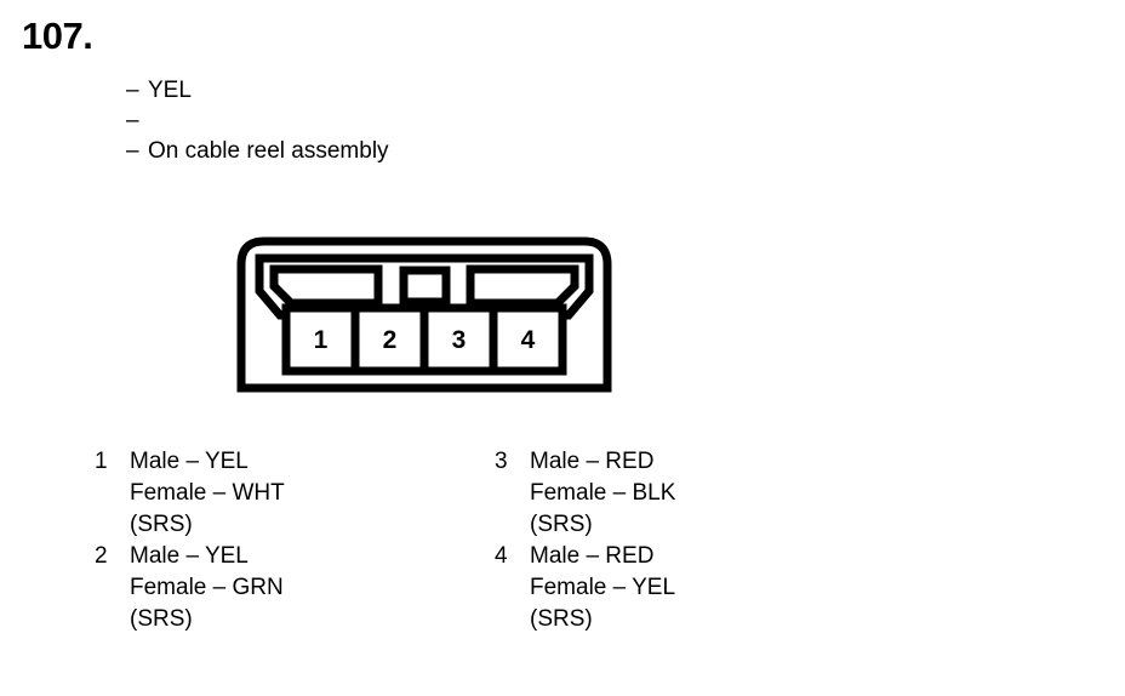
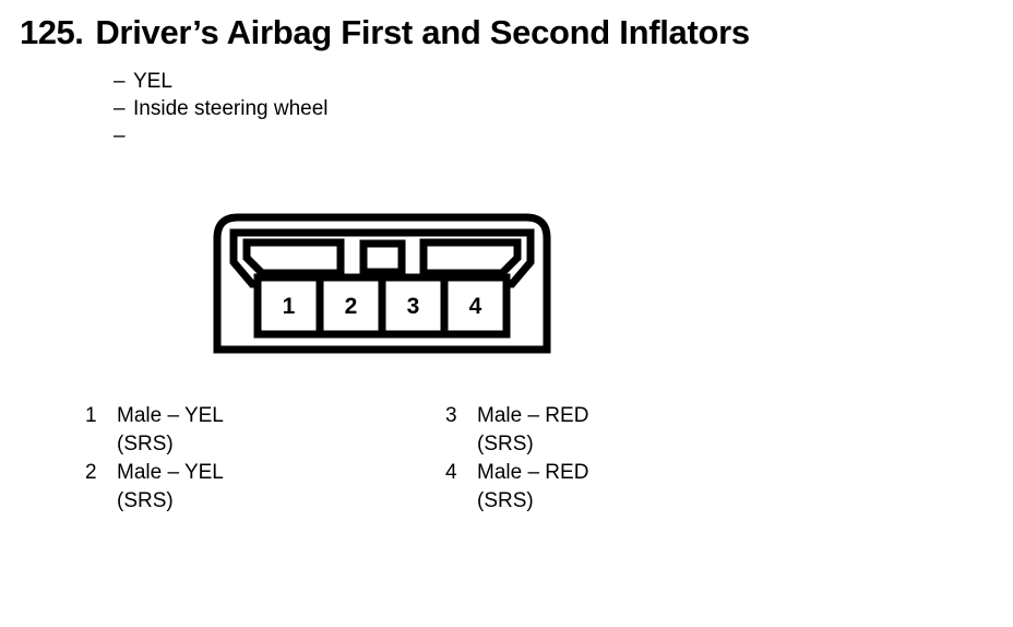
- 107.
+ 125.
+ Driver’s Airbag First and Second Inflators
  –
  YEL
  –
+ Inside steering wheel
  –
- On cable reel assembly
  1
  2
  3
  4
  1
  Male – YEL
- Female – WHT
  (SRS)
  2
  Male – YEL
- Female – GRN
  (SRS)
  3
  Male – RED
- Female – BLK
  (SRS)
  4
  Male – RED
- Female – YEL
  (SRS)
